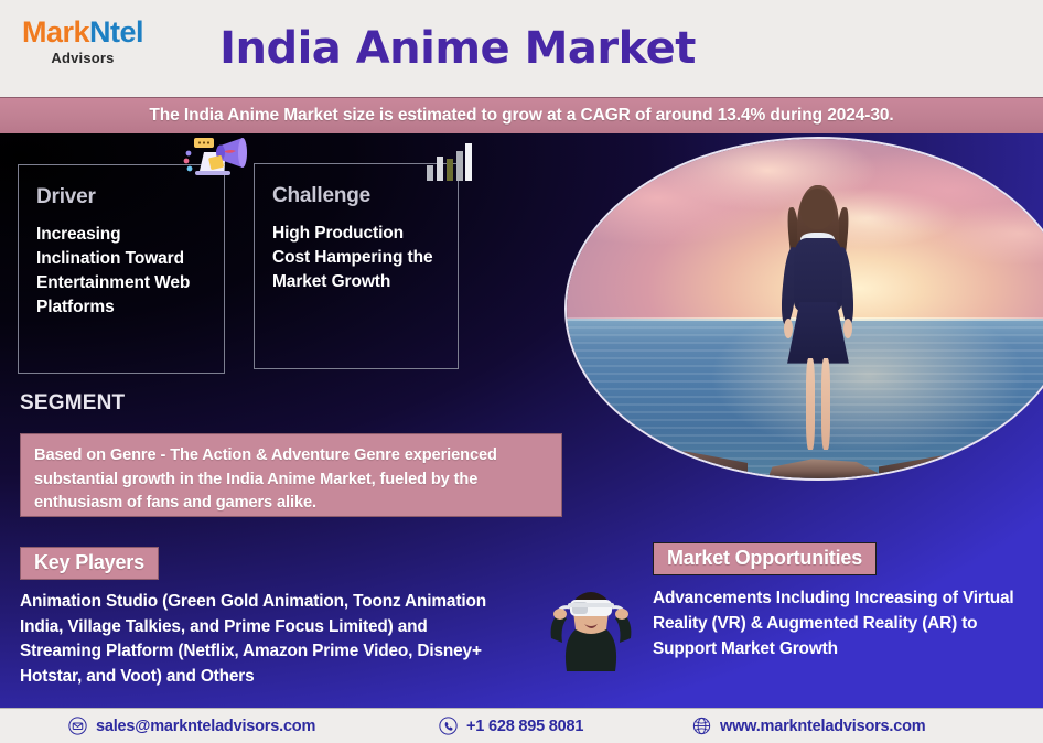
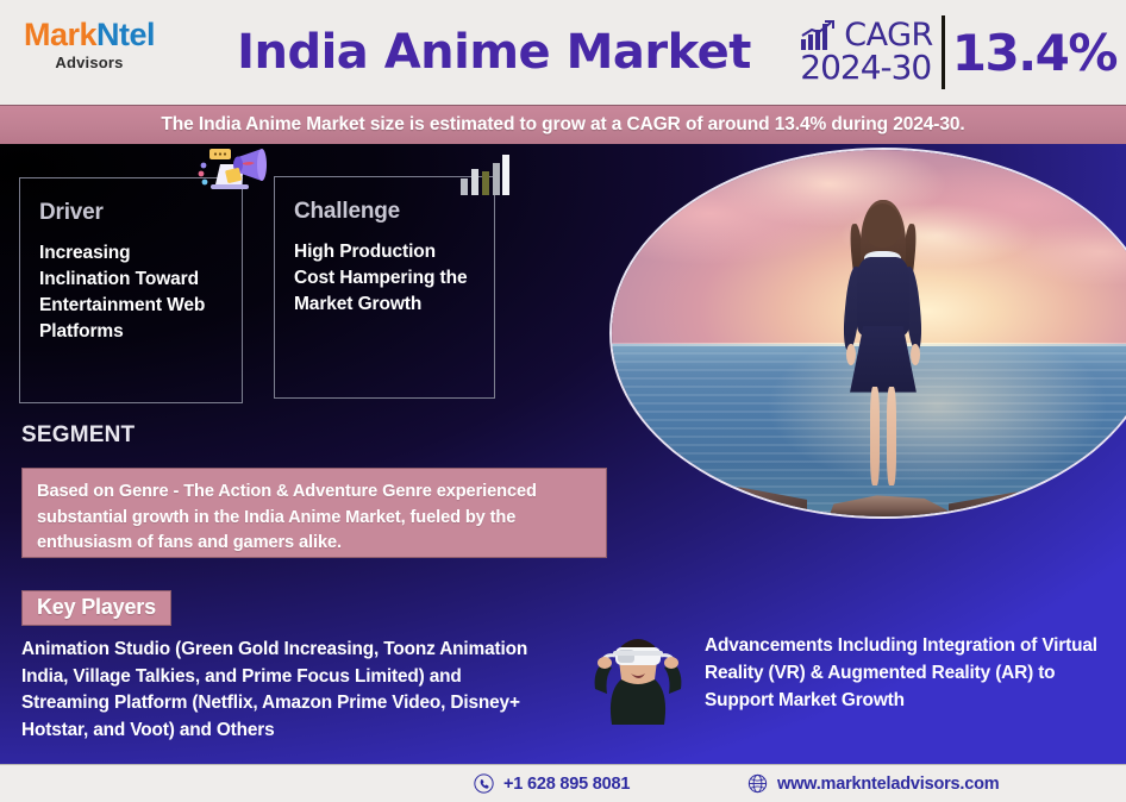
  MarkNtel
  Advisors
  India Anime Market
+ CAGR
+ 2024-30
+ 13.4%
  The India Anime Market size is estimated to grow at a CAGR of around 13.4% during 2024-30.
  Driver
  Increasing Inclination Toward Entertainment Web Platforms
  Challenge
  High Production Cost Hampering the Market Growth
  SEGMENT
  Based on Genre - The Action & Adventure Genre experienced substantial growth in the India Anime Market, fueled by the enthusiasm of fans and gamers alike.
  Key Players
- Animation Studio (Green Gold Animation, Toonz Animation India, Village Talkies, and Prime Focus Limited) and Streaming Platform (Netflix, Amazon Prime Video, Disney+ Hotstar, and Voot) and Others
+ Animation Studio (Green Gold Increasing, Toonz Animation India, Village Talkies, and Prime Focus Limited) and Streaming Platform (Netflix, Amazon Prime Video, Disney+ Hotstar, and Voot) and Others
- Market Opportunities
- Advancements Including Increasing of Virtual Reality (VR) & Augmented Reality (AR) to Support Market Growth
+ Advancements Including Integration of Virtual Reality (VR) & Augmented Reality (AR) to Support Market Growth
- sales@marknteladvisors.com
  +1 628 895 8081
  www.marknteladvisors.com
